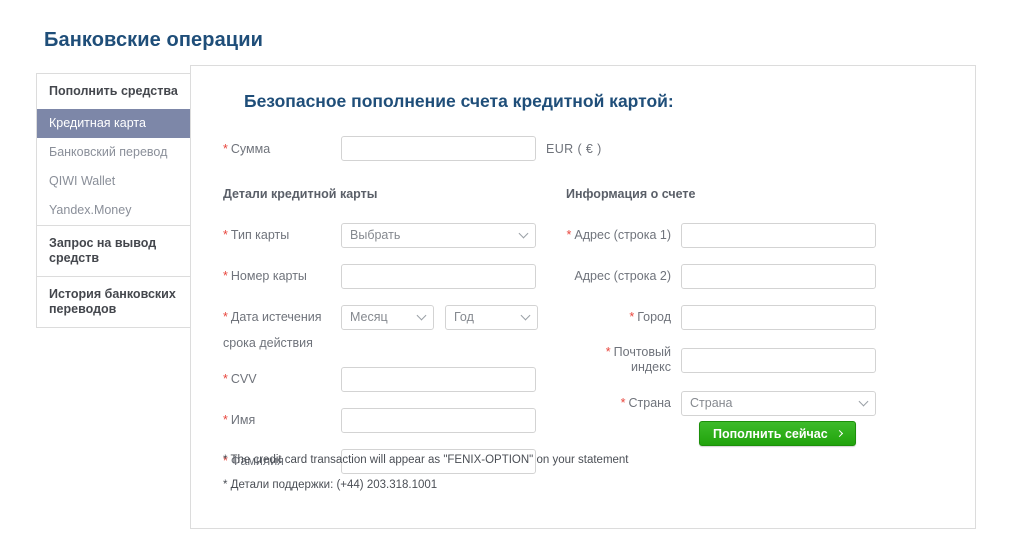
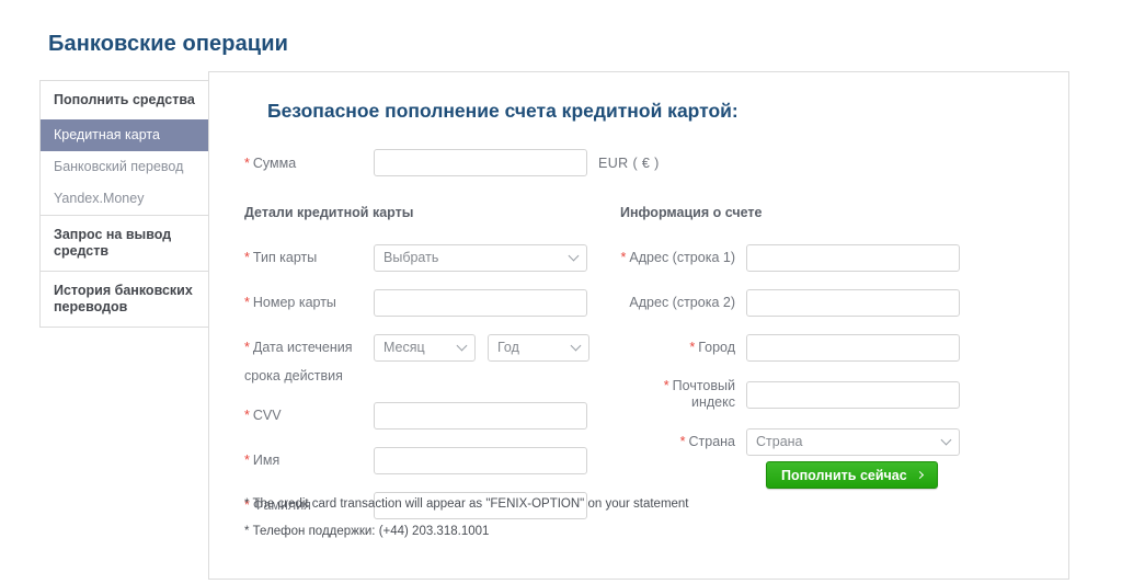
  Банковские операции
  Пополнить средства
  Кредитная карта
  Банковский перевод
- QIWI Wallet
  Yandex.Money
  Запрос на вывод средств
  История банковских переводов
  Безопасное пополнение счета кредитной картой:
  * Сумма
  EUR ( € )
  Детали кредитной карты
  * Тип карты
  Выбрать
  * Номер карты
  * Дата истечения
  Месяц
  Год
  срока действия
  * CVV
  * Имя
  * Фамилия
  Информация о счете
  * Адрес (строка 1)
  Адрес (строка 2)
  * Город
  * Почтовый индекс
  * Страна
  Страна
  Пополнить сейчас
  * The credit card transaction will appear as "FENIX-OPTION" on your statement
- * Детали поддержки: (+44) 203.318.1001
+ * Телефон поддержки: (+44) 203.318.1001
